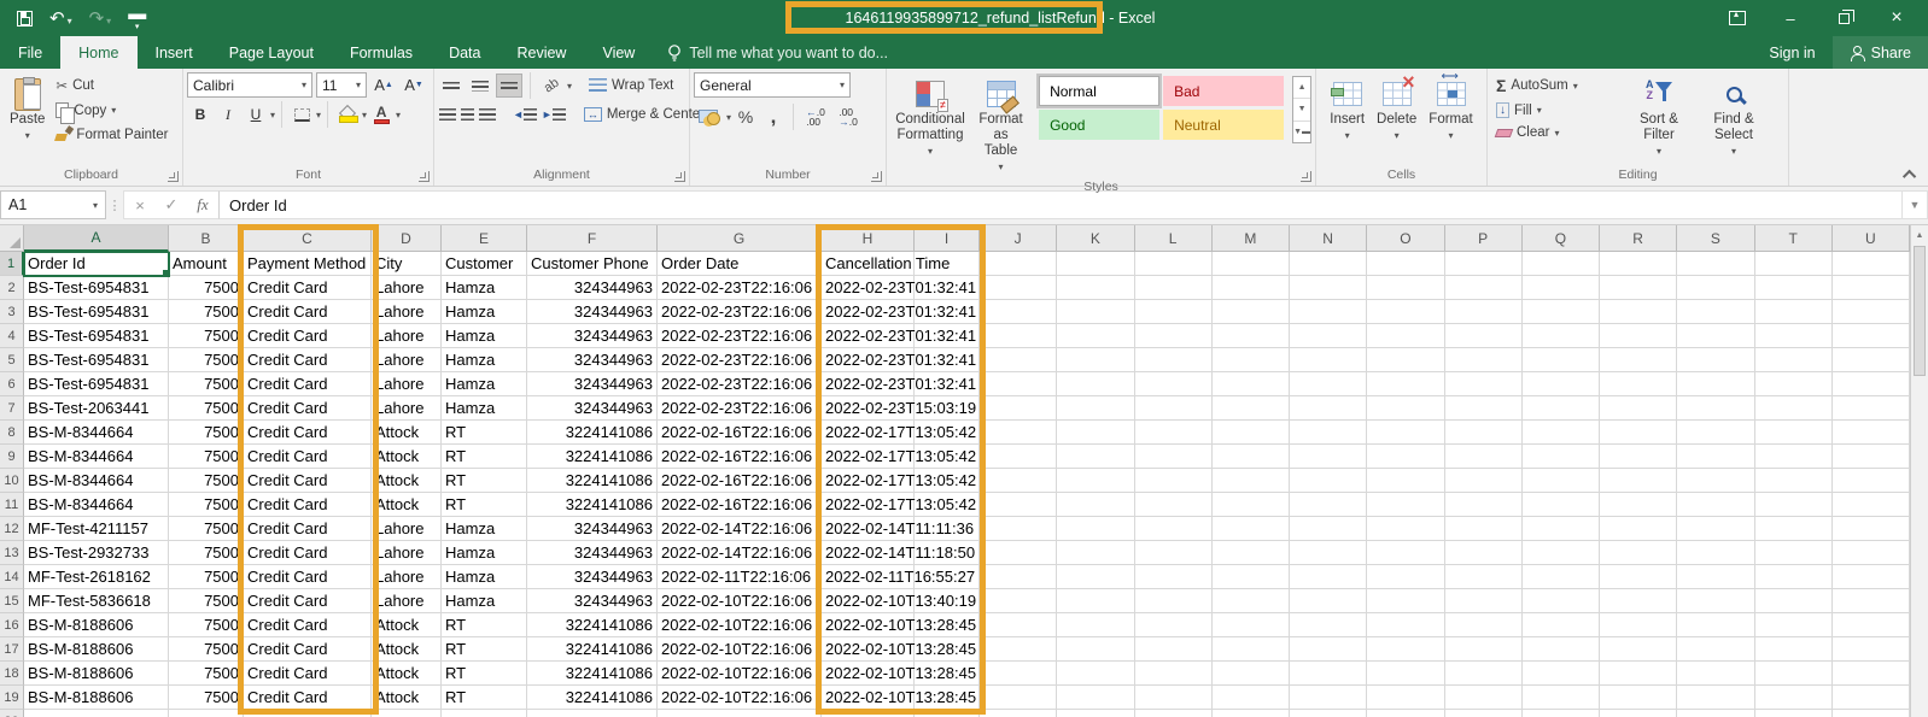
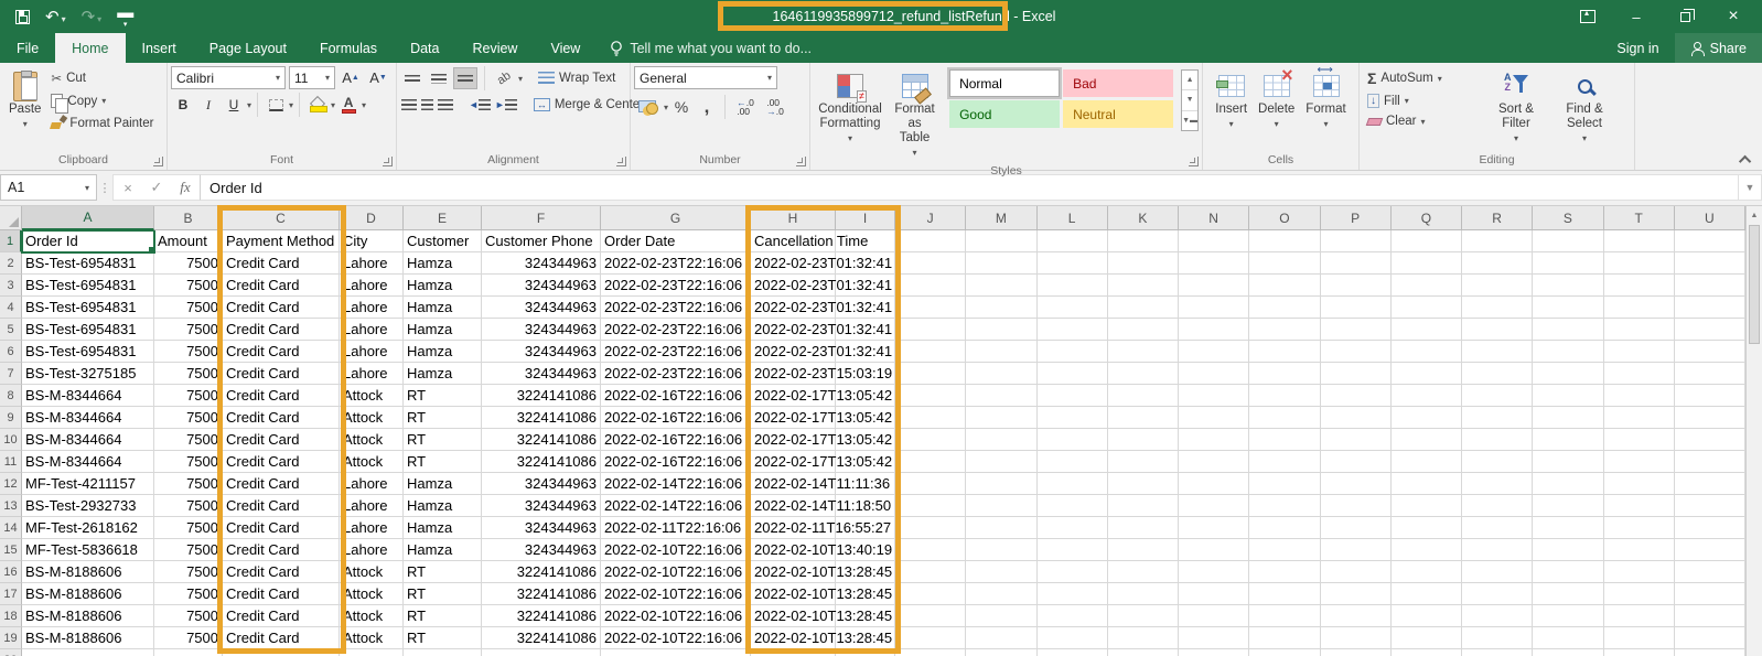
  ↶ ▾
  ↷ ▾
  ▬
  1646119935899712_refund_listRefund - Excel
  –
  ×
  File
  Home
  Insert
  Page Layout
  Formulas
  Data
  Review
  View
  Tell me what you want to do...
  Sign in
  Share
  Paste
  ▾
  ✂
  Cut
  Copy
  ▾
  Format Painter
  Clipboard
  Calibri
  ▾
  11
  ▾
  A
  A
  B
  I
  U
  ▾
  ▾
  ▾
  A
  ▾
  Font
  ▾
  Wrap Text
  ◄
  ►
  ↔
  Merge & Cente
  Alignment
  General
  ▾
  ▾
  %
  ,
  ←.0
  .00
  .00
  →.0
  Number
  Conditional Formatting
  ▾
  Format as Table
  ▾
  Normal
  Bad
  Good
  Neutral
  Styles
  Insert
  ▾
  Delete
  ▾
  Format
  ▾
  Cells
  Σ
  AutoSum
  ▾
  ↓
  Fill
  ▾
  Clear
  ▾
  A
  Z
  Sort & Filter
  ▾
  Find & Select
  ▾
  Editing
  A1
  ▾
  ⋮
  ×
  ✓
  fx
  Order Id
  ▼
  A
  B
  C
  D
  E
  F
  G
  H
  I
  J
- K
+ M
  L
- M
+ K
  N
  O
  P
  Q
  R
  S
  T
  U
  1
  Order Id
  Amount
  Payment Method
  City
  Customer
  Customer Phone
  Order Date
  Cancellation
  2
  BS-Test-6954831
  7500
  Credit Card
  Lahore
  Hamza
  324344963
  2022-02-23T22:16:06
  3
  BS-Test-6954831
  7500
  Credit Card
  Lahore
  Hamza
  324344963
  2022-02-23T22:16:06
  4
  BS-Test-6954831
  7500
  Credit Card
  Lahore
  Hamza
  324344963
  2022-02-23T22:16:06
  5
  BS-Test-6954831
  7500
  Credit Card
  Lahore
  Hamza
  324344963
  2022-02-23T22:16:06
  6
  BS-Test-6954831
  7500
  Credit Card
  Lahore
  Hamza
  324344963
  2022-02-23T22:16:06
  7
- BS-Test-2063441
+ BS-Test-3275185
  7500
  Credit Card
  Lahore
  Hamza
  324344963
  2022-02-23T22:16:06
  8
  BS-M-8344664
  7500
  Credit Card
  Attock
  RT
  3224141086
  2022-02-16T22:16:06
  9
  BS-M-8344664
  7500
  Credit Card
  Attock
  RT
  3224141086
  2022-02-16T22:16:06
  10
  BS-M-8344664
  7500
  Credit Card
  Attock
  RT
  3224141086
  2022-02-16T22:16:06
  11
  BS-M-8344664
  7500
  Credit Card
  Attock
  RT
  3224141086
  2022-02-16T22:16:06
  12
  MF-Test-4211157
  7500
  Credit Card
  Lahore
  Hamza
  324344963
  2022-02-14T22:16:06
  13
  BS-Test-2932733
  7500
  Credit Card
  Lahore
  Hamza
  324344963
  2022-02-14T22:16:06
  14
  MF-Test-2618162
  7500
  Credit Card
  Lahore
  Hamza
  324344963
  2022-02-11T22:16:06
  15
  MF-Test-5836618
  7500
  Credit Card
  Lahore
  Hamza
  324344963
  2022-02-10T22:16:06
  16
  BS-M-8188606
  7500
  Credit Card
  Attock
  RT
  3224141086
  2022-02-10T22:16:06
  17
  BS-M-8188606
  7500
  Credit Card
  Attock
  RT
  3224141086
  2022-02-10T22:16:06
  18
  BS-M-8188606
  7500
  Credit Card
  Attock
  RT
  3224141086
  2022-02-10T22:16:06
  19
  BS-M-8188606
  7500
  Credit Card
  Attock
  RT
  3224141086
  2022-02-10T22:16:06
